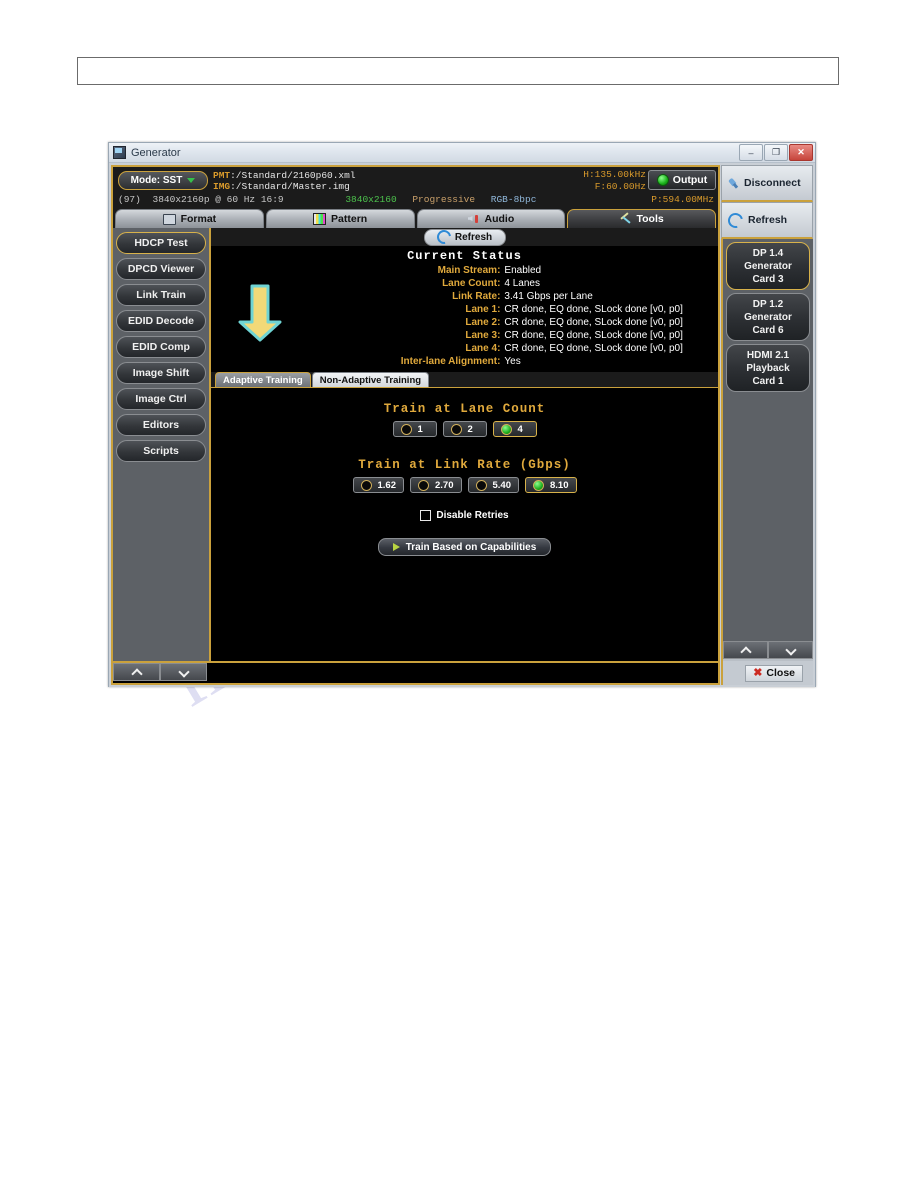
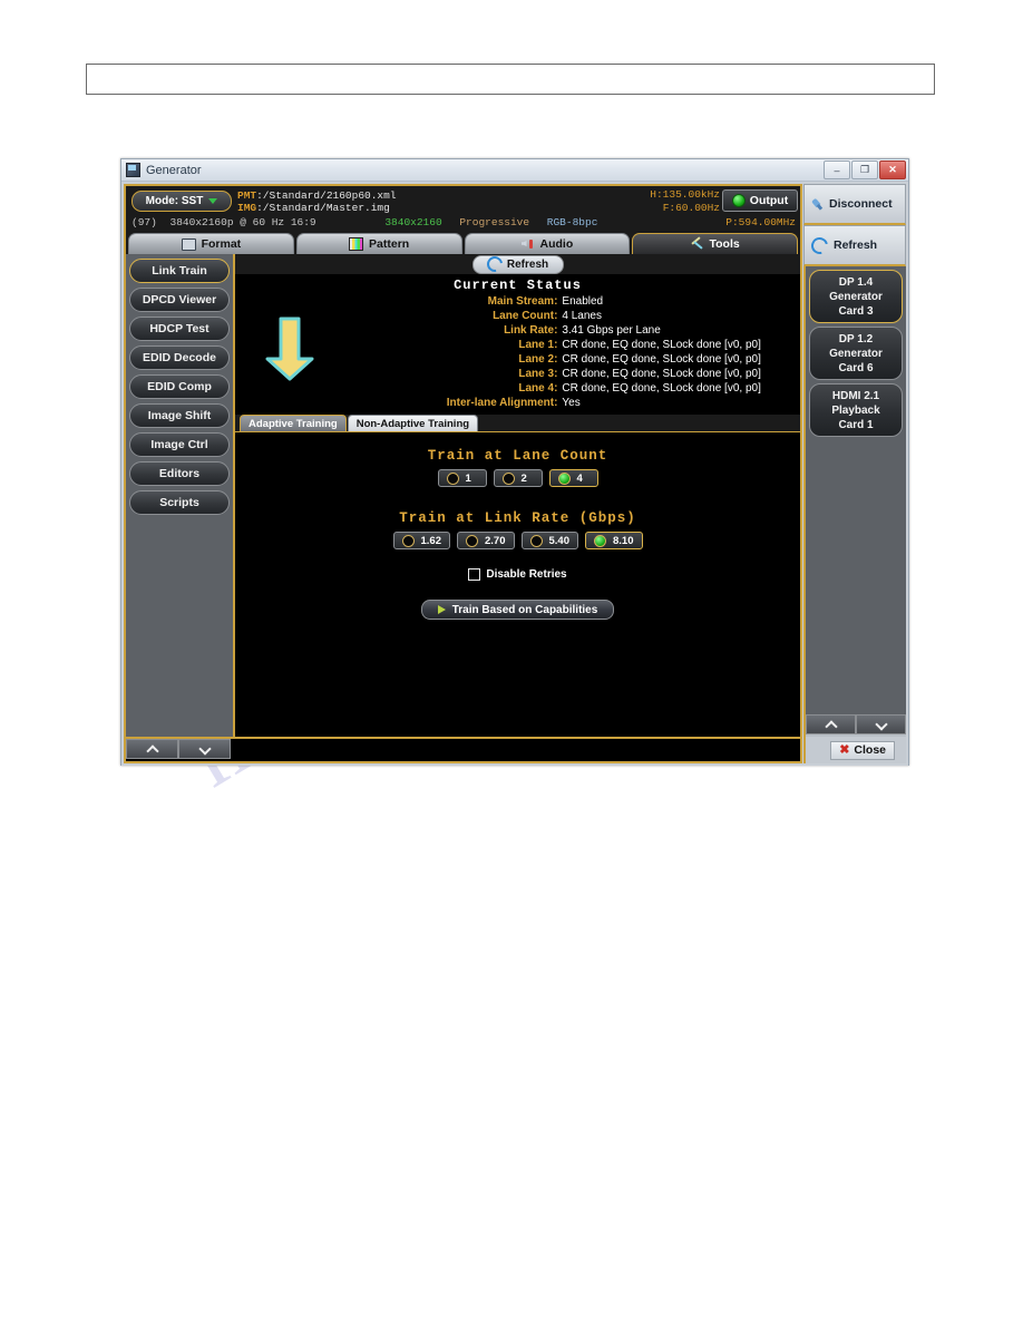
  Generator
  –
  ❐
  ✕
  Mode: SST
  PMT:/Standard/2160p60.xml
  IMG:/Standard/Master.img
  H:135.00kHz
  F:60.00Hz
  Output
  P:594.00MHz
  (97) 3840x2160p @ 60 Hz 16:9 3840x2160 Progressive RGB-8bpc
  Format
  Pattern
  Audio
  Tools
- HDCP Test
+ Link Train
  DPCD Viewer
- Link Train
+ HDCP Test
  EDID Decode
  EDID Comp
  Image Shift
  Image Ctrl
  Editors
  Scripts
  Refresh
  Current Status
  Main Stream:
  Enabled
  Lane Count:
  4 Lanes
  Link Rate:
  3.41 Gbps per Lane
  Lane 1:
  CR done, EQ done, SLock done [v0, p0]
  Lane 2:
  CR done, EQ done, SLock done [v0, p0]
  Lane 3:
  CR done, EQ done, SLock done [v0, p0]
  Lane 4:
  CR done, EQ done, SLock done [v0, p0]
  Inter-lane Alignment:
  Yes
  Adaptive Training
  Non-Adaptive Training
  Train at Lane Count
  1
  2
  4
  Train at Link Rate (Gbps)
  1.62
  2.70
  5.40
  8.10
  Disable Retries
  Train Based on Capabilities
  Disconnect
  Refresh
  DP 1.4
  Generator
  Card 3
  DP 1.2
  Generator
  Card 6
  HDMI 2.1
  Playback
  Card 1
  ✖
  Close
